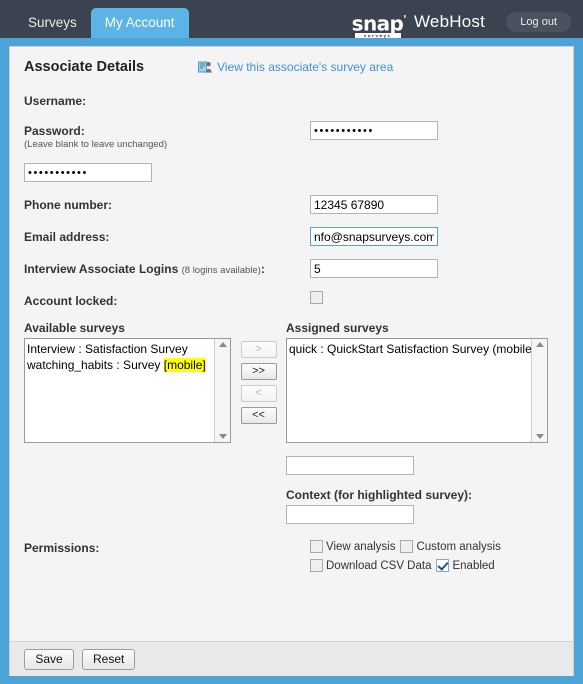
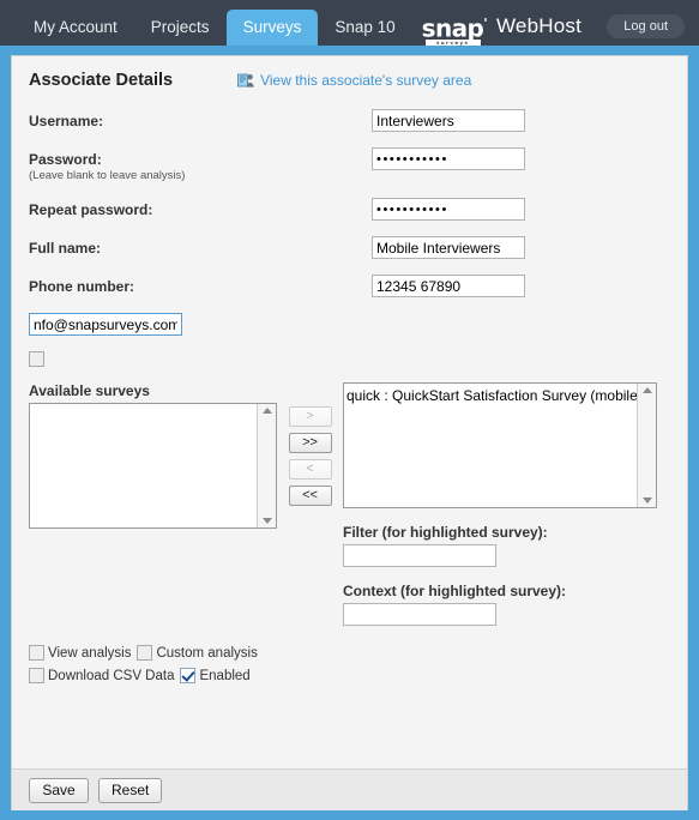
- Surveys
+ My Account
+ Projects
- My Account
+ Surveys
+ Snap 10
  snap'
  WebHost
  Log out
  Associate Details
  View this associate's survey area
  Username:
+ Interviewers
  Password:
- (Leave blank to leave unchanged)
+ (Leave blank to leave analysis)
  •••••••••••
+ Repeat password:
  •••••••••••
+ Full name:
+ Mobile Interviewers
  Phone number:
  12345 67890
- Email address:
  nfo@snapsurveys.com
- Interview Associate Logins (8 logins available):
- 5
- Account locked:
  Available surveys
- Interview : Satisfaction Survey
- watching_habits : Survey [mobile]
  >
  >>
  <
  <<
- Assigned surveys
  quick : QuickStart Satisfaction Survey (mobile
+ Filter (for highlighted survey):
  Context (for highlighted survey):
- Permissions:
  View analysis Custom analysisDownload CSV Data Enabled
  Save
  Reset
